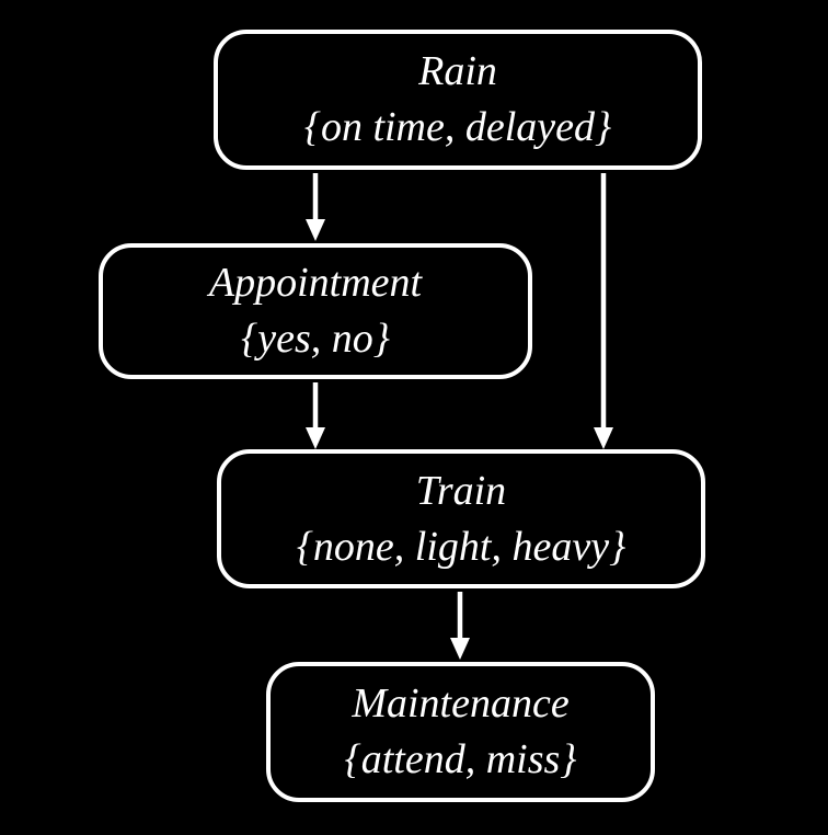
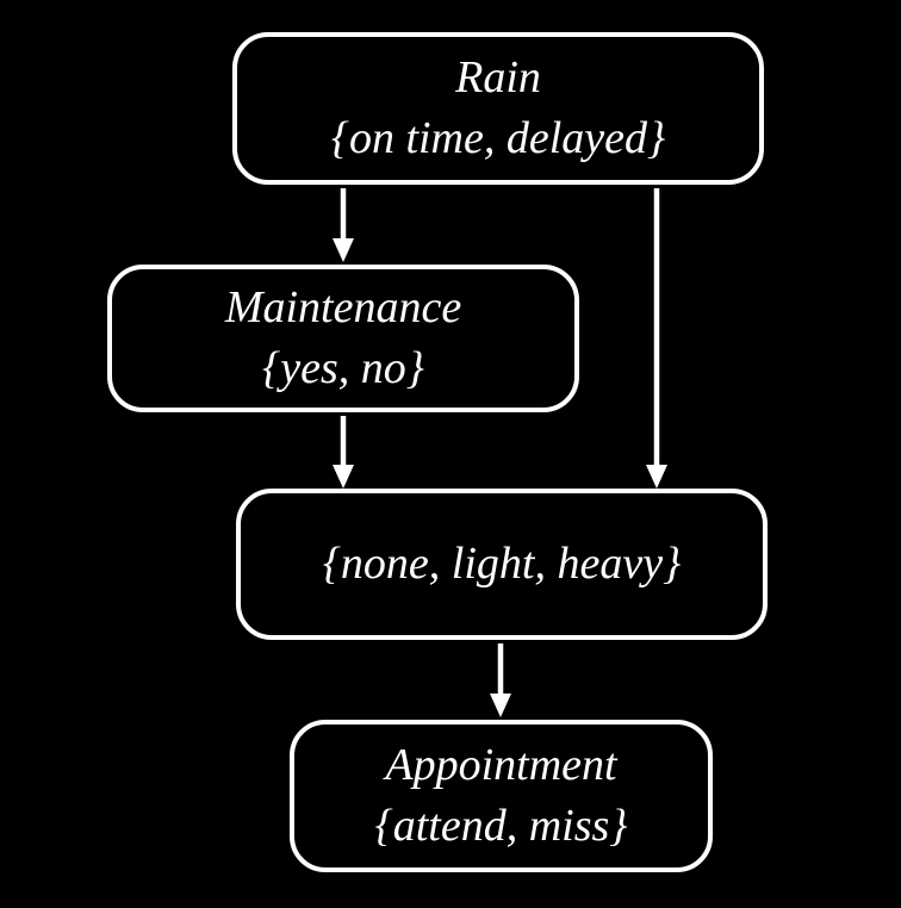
  Rain
  {on time, delayed}
- Appointment
+ Maintenance
  {yes, no}
- Train
  {none, light, heavy}
- Maintenance
+ Appointment
  {attend, miss}
